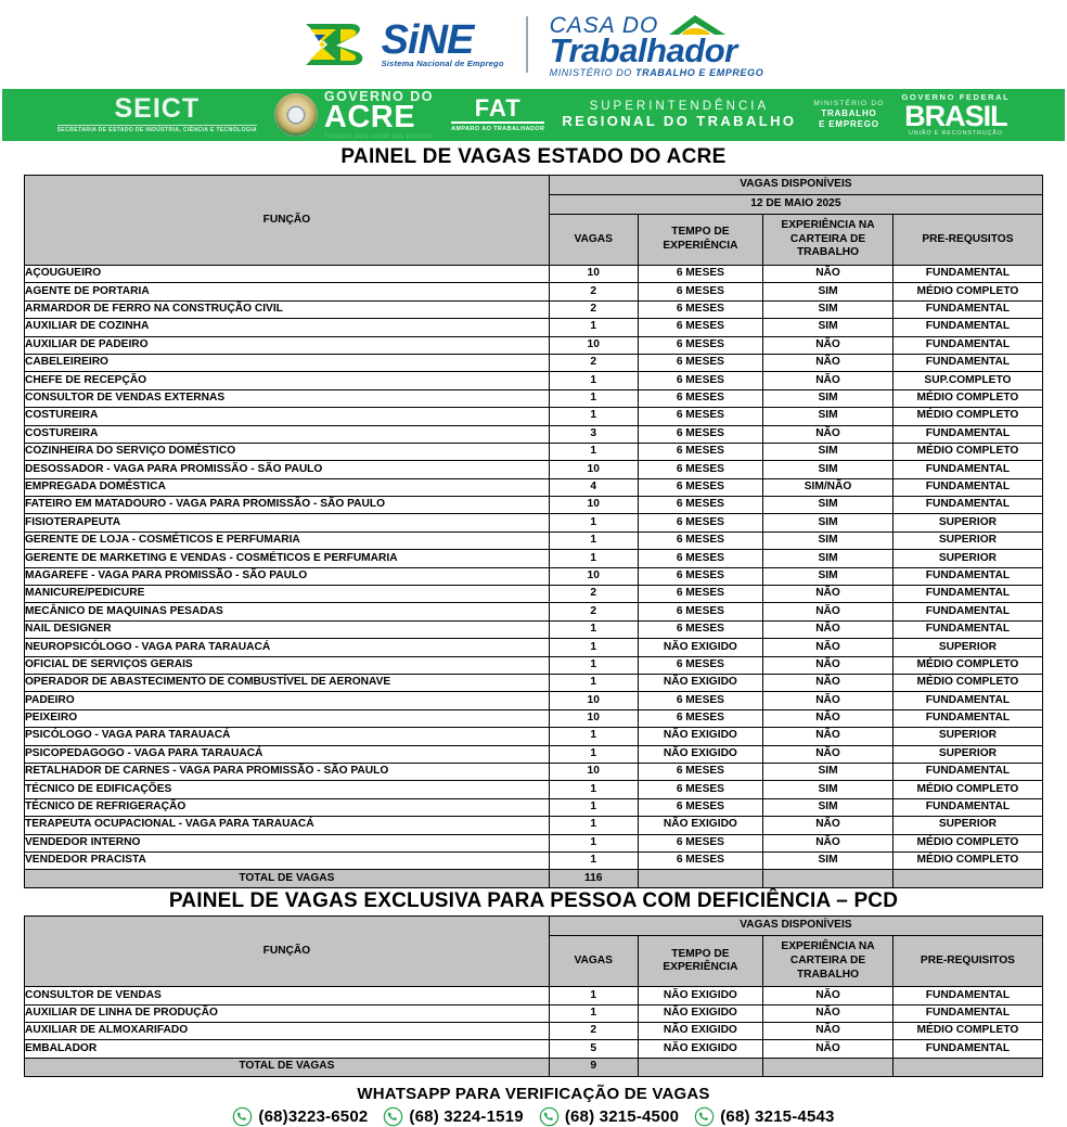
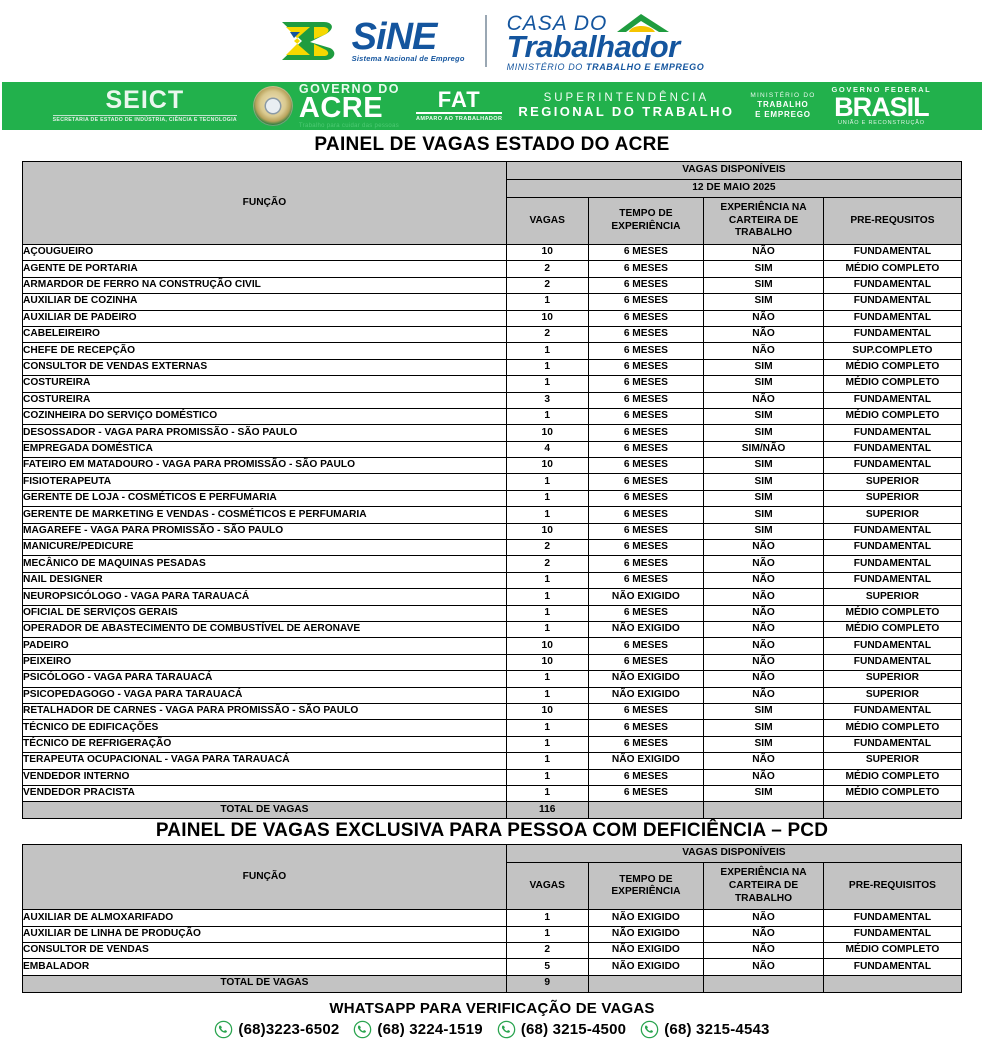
  SiNE
  Sistema Nacional de Emprego
  CASA DO
  Trabalhador
  MINISTÉRIO DO TRABALHO E EMPREGO
  SEICT
  GOVERNO DO
  ACRE
  FAT
  SUPERINTENDÊNCIA
  REGIONAL DO TRABALHO
  TRABALHO
  E EMPREGO
  GOVERNO FEDERAL
  BRASIL
  PAINEL DE VAGAS ESTADO DO ACRE
  FUNÇÃO	VAGAS DISPONÍVEIS
  12 DE MAIO 2025
  VAGAS	TEMPO DE EXPERIÊNCIA	EXPERIÊNCIA NA CARTEIRA DE TRABALHO	PRE-REQUSITOS
  AÇOUGUEIRO	10	6 MESES	NÃO	FUNDAMENTAL
  AGENTE DE PORTARIA	2	6 MESES	SIM	MÉDIO COMPLETO
  ARMARDOR DE FERRO NA CONSTRUÇÃO CIVIL	2	6 MESES	SIM	FUNDAMENTAL
  AUXILIAR DE COZINHA	1	6 MESES	SIM	FUNDAMENTAL
  AUXILIAR DE PADEIRO	10	6 MESES	NÃO	FUNDAMENTAL
  CABELEIREIRO	2	6 MESES	NÃO	FUNDAMENTAL
  CHEFE DE RECEPÇÃO	1	6 MESES	NÃO	SUP.COMPLETO
  CONSULTOR DE VENDAS EXTERNAS	1	6 MESES	SIM	MÉDIO COMPLETO
  COSTUREIRA	1	6 MESES	SIM	MÉDIO COMPLETO
  COSTUREIRA	3	6 MESES	NÃO	FUNDAMENTAL
  COZINHEIRA DO SERVIÇO DOMÉSTICO	1	6 MESES	SIM	MÉDIO COMPLETO
  DESOSSADOR - VAGA PARA PROMISSÃO - SÃO PAULO	10	6 MESES	SIM	FUNDAMENTAL
  EMPREGADA DOMÉSTICA	4	6 MESES	SIM/NÃO	FUNDAMENTAL
  FATEIRO EM MATADOURO - VAGA PARA PROMISSÃO - SÃO PAULO	10	6 MESES	SIM	FUNDAMENTAL
  FISIOTERAPEUTA	1	6 MESES	SIM	SUPERIOR
  GERENTE DE LOJA - COSMÉTICOS E PERFUMARIA	1	6 MESES	SIM	SUPERIOR
  GERENTE DE MARKETING E VENDAS - COSMÉTICOS E PERFUMARIA	1	6 MESES	SIM	SUPERIOR
  MAGAREFE - VAGA PARA PROMISSÃO - SÃO PAULO	10	6 MESES	SIM	FUNDAMENTAL
  MANICURE/PEDICURE	2	6 MESES	NÃO	FUNDAMENTAL
  MECÂNICO DE MAQUINAS PESADAS	2	6 MESES	NÃO	FUNDAMENTAL
  NAIL DESIGNER	1	6 MESES	NÃO	FUNDAMENTAL
  NEUROPSICÓLOGO - VAGA PARA TARAUACÁ	1	NÃO EXIGIDO	NÃO	SUPERIOR
  OFICIAL DE SERVIÇOS GERAIS	1	6 MESES	NÃO	MÉDIO COMPLETO
  OPERADOR DE ABASTECIMENTO DE COMBUSTÍVEL DE AERONAVE	1	NÃO EXIGIDO	NÃO	MÉDIO COMPLETO
  PADEIRO	10	6 MESES	NÃO	FUNDAMENTAL
  PEIXEIRO	10	6 MESES	NÃO	FUNDAMENTAL
  PSICÓLOGO - VAGA PARA TARAUACÁ	1	NÃO EXIGIDO	NÃO	SUPERIOR
  PSICOPEDAGOGO - VAGA PARA TARAUACÁ	1	NÃO EXIGIDO	NÃO	SUPERIOR
  RETALHADOR DE CARNES - VAGA PARA PROMISSÃO - SÃO PAULO	10	6 MESES	SIM	FUNDAMENTAL
  TÉCNICO DE EDIFICAÇÕES	1	6 MESES	SIM	MÉDIO COMPLETO
  TÉCNICO DE REFRIGERAÇÃO	1	6 MESES	SIM	FUNDAMENTAL
  TERAPEUTA OCUPACIONAL - VAGA PARA TARAUACÁ	1	NÃO EXIGIDO	NÃO	SUPERIOR
  VENDEDOR INTERNO	1	6 MESES	NÃO	MÉDIO COMPLETO
  VENDEDOR PRACISTA	1	6 MESES	SIM	MÉDIO COMPLETO
  TOTAL DE VAGAS	116
  PAINEL DE VAGAS EXCLUSIVA PARA PESSOA COM DEFICIÊNCIA – PCD
  FUNÇÃO	VAGAS DISPONÍVEIS
  VAGAS	TEMPO DE EXPERIÊNCIA	EXPERIÊNCIA NA CARTEIRA DE TRABALHO	PRE-REQUISITOS
- CONSULTOR DE VENDAS	1	NÃO EXIGIDO	NÃO	FUNDAMENTAL
+ AUXILIAR DE ALMOXARIFADO	1	NÃO EXIGIDO	NÃO	FUNDAMENTAL
  AUXILIAR DE LINHA DE PRODUÇÃO	1	NÃO EXIGIDO	NÃO	FUNDAMENTAL
- AUXILIAR DE ALMOXARIFADO	2	NÃO EXIGIDO	NÃO	MÉDIO COMPLETO
+ CONSULTOR DE VENDAS	2	NÃO EXIGIDO	NÃO	MÉDIO COMPLETO
  EMBALADOR	5	NÃO EXIGIDO	NÃO	FUNDAMENTAL
  TOTAL DE VAGAS	9
  WHATSAPP PARA VERIFICAÇÃO DE VAGAS
  (68)3223-6502
  (68) 3224-1519
  (68) 3215-4500
  (68) 3215-4543
